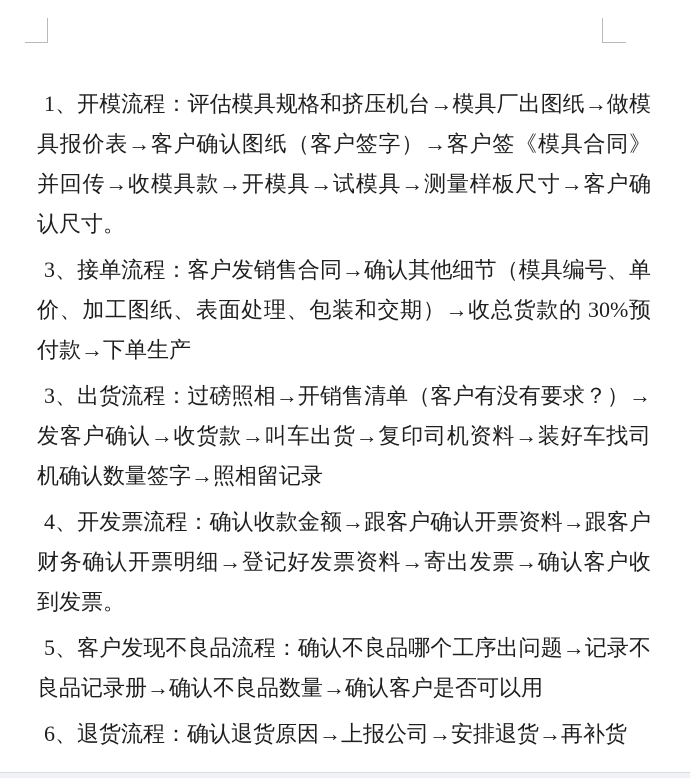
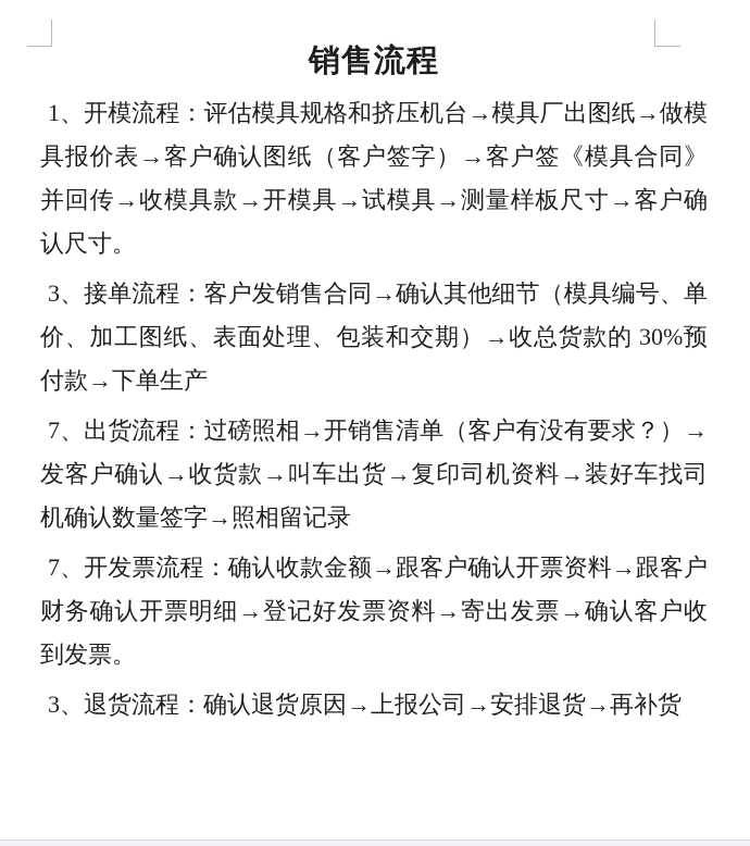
+ 销售流程
  1、开模流程：评估模具规格和挤压机台→模具厂出图纸→做模具报价表→客户确认图纸（客户签字）→客户签《模具合同》并回传→收模具款→开模具→试模具→测量样板尺寸→客户确认尺寸。
  3、接单流程：客户发销售合同→确认其他细节（模具编号、单价、加工图纸、表面处理、包装和交期）→收总货款的 30%预付款→下单生产
- 3、出货流程：过磅照相→开销售清单（客户有没有要求？）→发客户确认→收货款→叫车出货→复印司机资料→装好车找司机确认数量签字→照相留记录
+ 7、出货流程：过磅照相→开销售清单（客户有没有要求？）→发客户确认→收货款→叫车出货→复印司机资料→装好车找司机确认数量签字→照相留记录
- 4、开发票流程：确认收款金额→跟客户确认开票资料→跟客户财务确认开票明细→登记好发票资料→寄出发票→确认客户收到发票。
+ 7、开发票流程：确认收款金额→跟客户确认开票资料→跟客户财务确认开票明细→登记好发票资料→寄出发票→确认客户收到发票。
- 5、客户发现不良品流程：确认不良品哪个工序出问题→记录不良品记录册→确认不良品数量→确认客户是否可以用
- 6、退货流程：确认退货原因→上报公司→安排退货→再补货
+ 3、退货流程：确认退货原因→上报公司→安排退货→再补货
